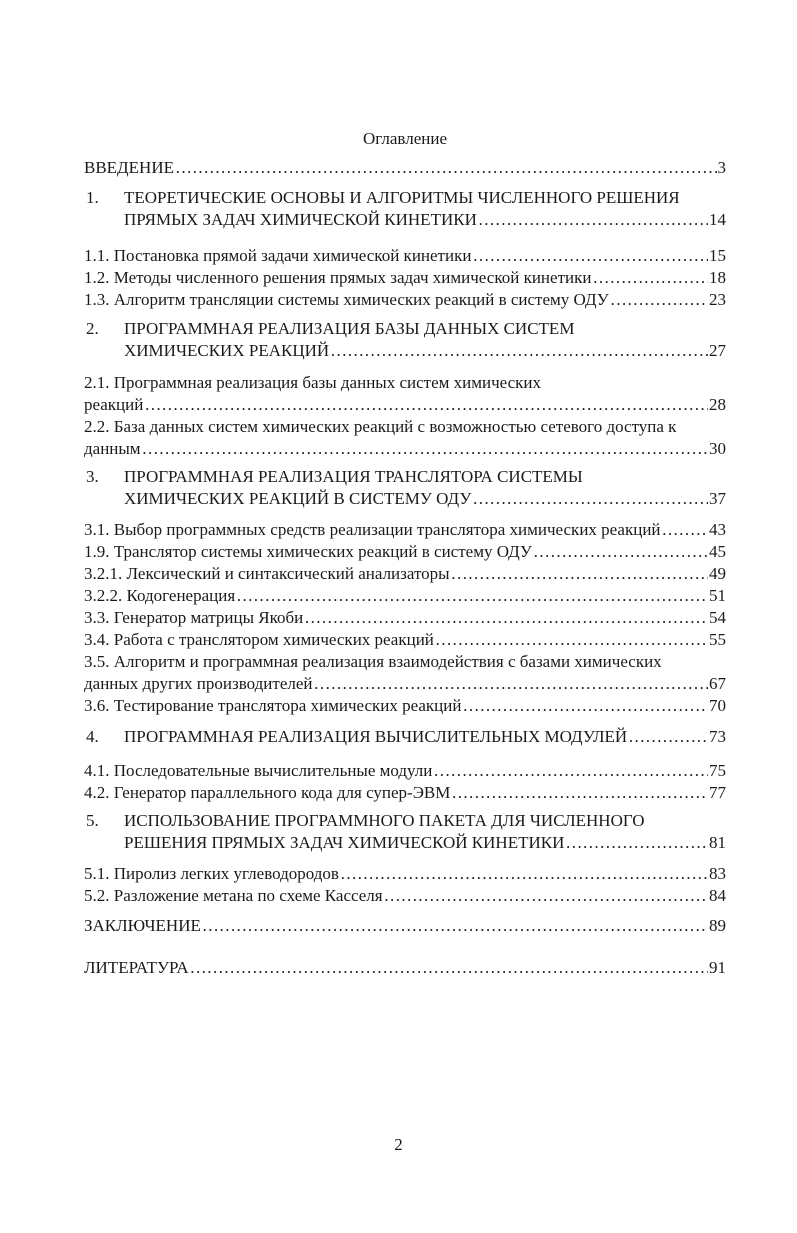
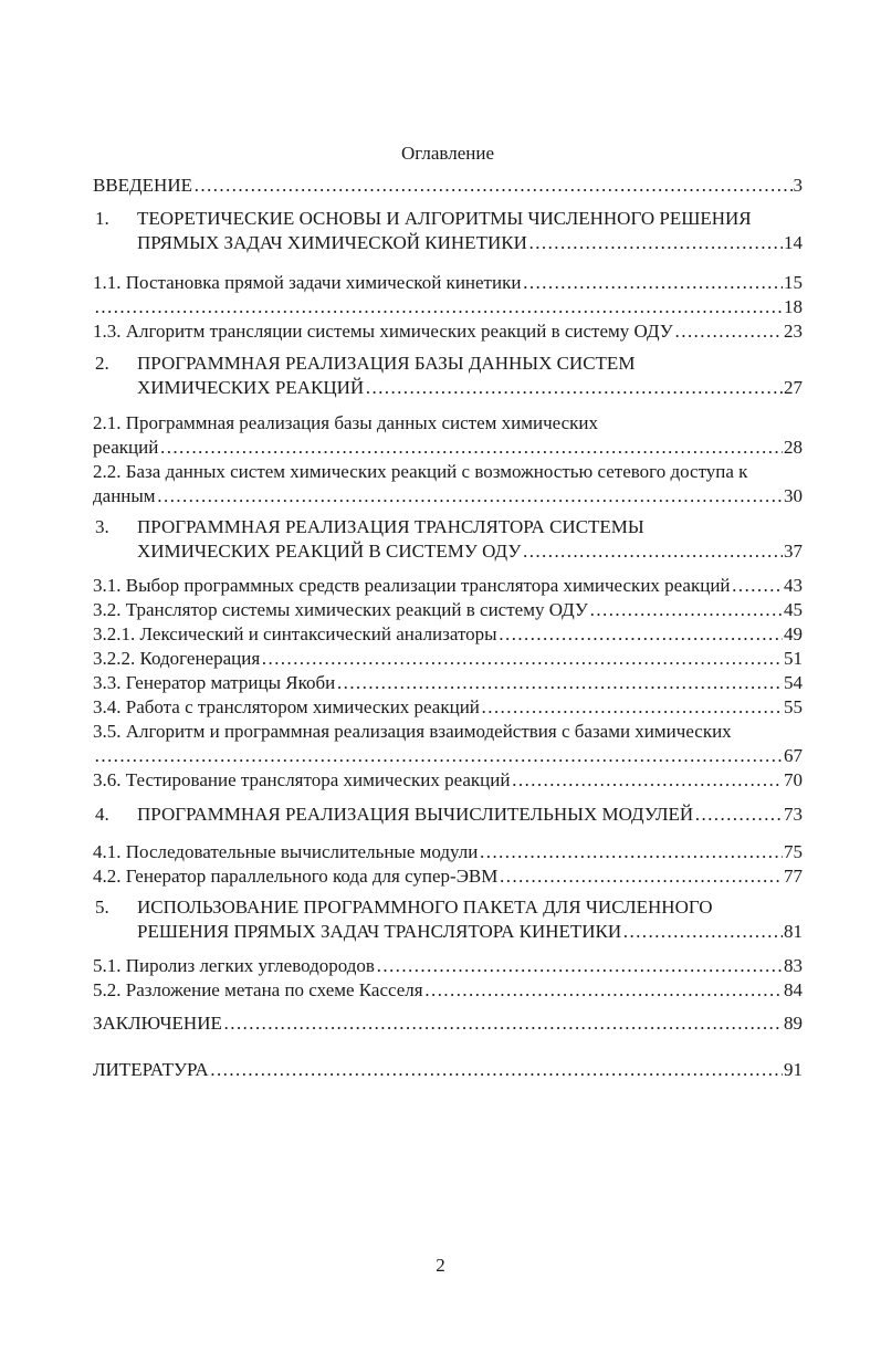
  Оглавление
  ВВЕДЕНИЕ
  3
  1.
  ТЕОРЕТИЧЕСКИЕ ОСНОВЫ И АЛГОРИТМЫ ЧИСЛЕННОГО РЕШЕНИЯ
  ПРЯМЫХ ЗАДАЧ ХИМИЧЕСКОЙ КИНЕТИКИ
  14
  1.1. Постановка прямой задачи химической кинетики
  15
- 1.2. Методы численного решения прямых задач химической кинетики
  18
  1.3. Алгоритм трансляции системы химических реакций в систему ОДУ
  23
  2.
  ПРОГРАММНАЯ РЕАЛИЗАЦИЯ БАЗЫ ДАННЫХ СИСТЕМ
  ХИМИЧЕСКИХ РЕАКЦИЙ
  27
  2.1. Программная реализация базы данных систем химических
  реакций
  28
  2.2. База данных систем химических реакций с возможностью сетевого доступа к
  данным
  30
  3.
  ПРОГРАММНАЯ РЕАЛИЗАЦИЯ ТРАНСЛЯТОРА СИСТЕМЫ
  ХИМИЧЕСКИХ РЕАКЦИЙ В СИСТЕМУ ОДУ
  37
  3.1. Выбор программных средств реализации транслятора химических реакций
  43
- 1.9. Транслятор системы химических реакций в систему ОДУ
+ 3.2. Транслятор системы химических реакций в систему ОДУ
  45
  3.2.1. Лексический и синтаксический анализаторы
  49
  3.2.2. Кодогенерация
  51
  3.3. Генератор матрицы Якоби
  54
  3.4. Работа с транслятором химических реакций
  55
  3.5. Алгоритм и программная реализация взаимодействия с базами химических
- данных других производителей
  67
  3.6. Тестирование транслятора химических реакций
  70
  4.
  ПРОГРАММНАЯ РЕАЛИЗАЦИЯ ВЫЧИСЛИТЕЛЬНЫХ МОДУЛЕЙ
  73
  4.1. Последовательные вычислительные модули
  75
  4.2. Генератор параллельного кода для супер-ЭВМ
  77
  5.
  ИСПОЛЬЗОВАНИЕ ПРОГРАММНОГО ПАКЕТА ДЛЯ ЧИСЛЕННОГО
- РЕШЕНИЯ ПРЯМЫХ ЗАДАЧ ХИМИЧЕСКОЙ КИНЕТИКИ
+ РЕШЕНИЯ ПРЯМЫХ ЗАДАЧ ТРАНСЛЯТОРА КИНЕТИКИ
  81
  5.1. Пиролиз легких углеводородов
  83
  5.2. Разложение метана по схеме Касселя
  84
  ЗАКЛЮЧЕНИЕ
  89
  ЛИТЕРАТУРА
  91
  2
